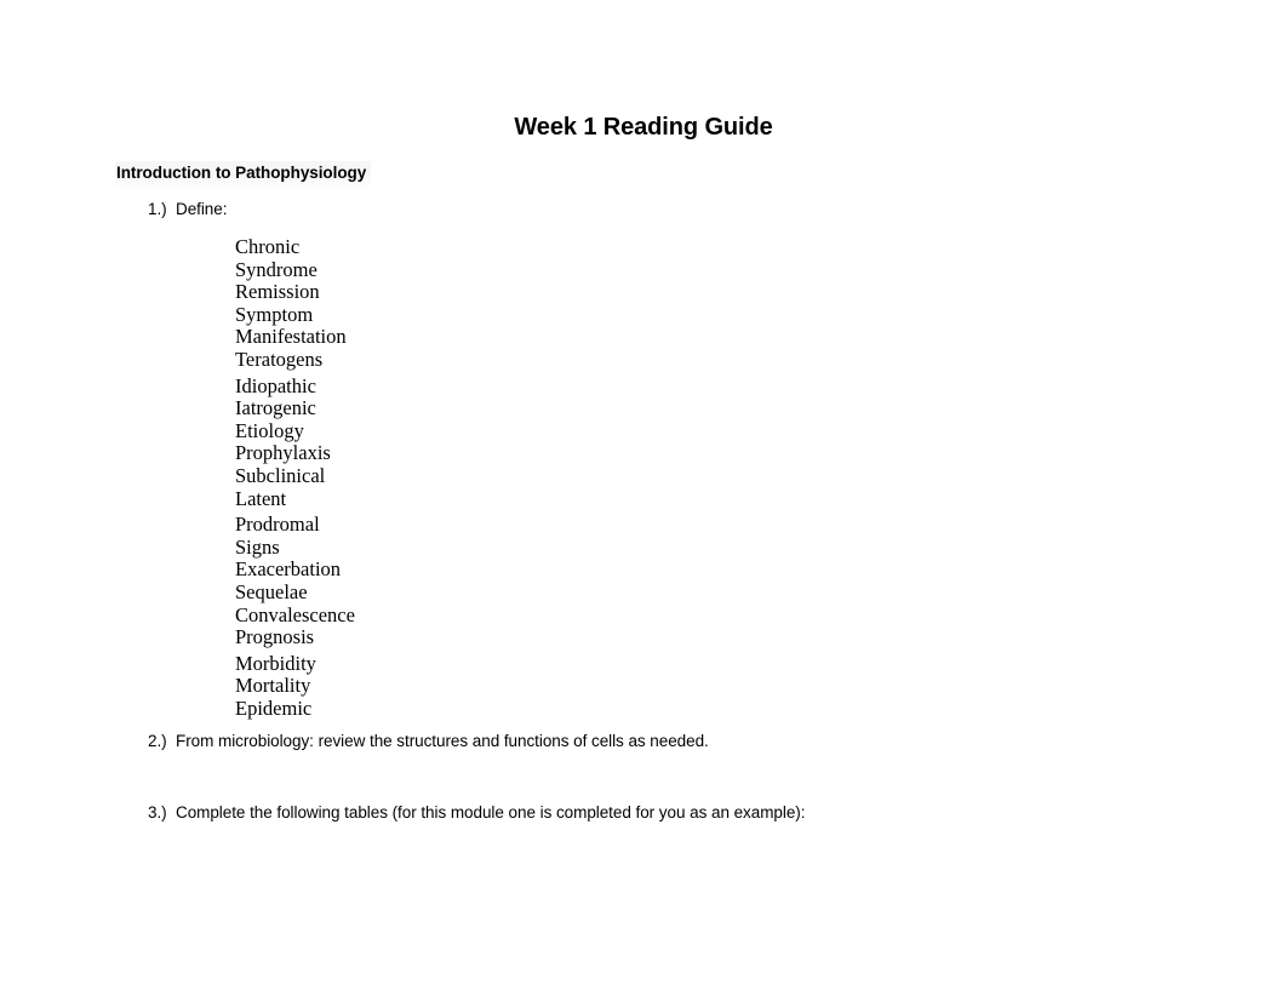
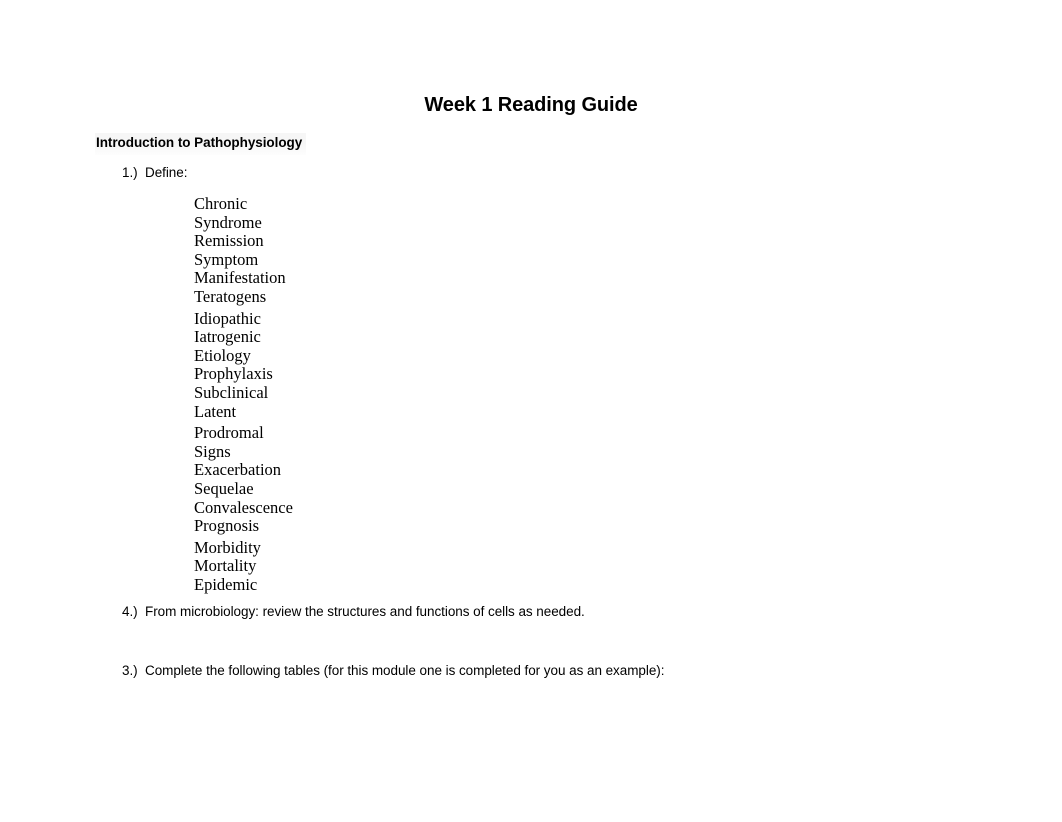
  Week 1 Reading Guide
  Introduction to Pathophysiology
  1.) Define:
  Chronic
  Syndrome
  Remission
  Symptom
  Manifestation
  Teratogens
  Idiopathic
  Iatrogenic
  Etiology
  Prophylaxis
  Subclinical
  Latent
  Prodromal
  Signs
  Exacerbation
  Sequelae
  Convalescence
  Prognosis
  Morbidity
  Mortality
  Epidemic
- 2.) From microbiology: review the structures and functions of cells as needed.
+ 4.) From microbiology: review the structures and functions of cells as needed.
  3.) Complete the following tables (for this module one is completed for you as an example):
